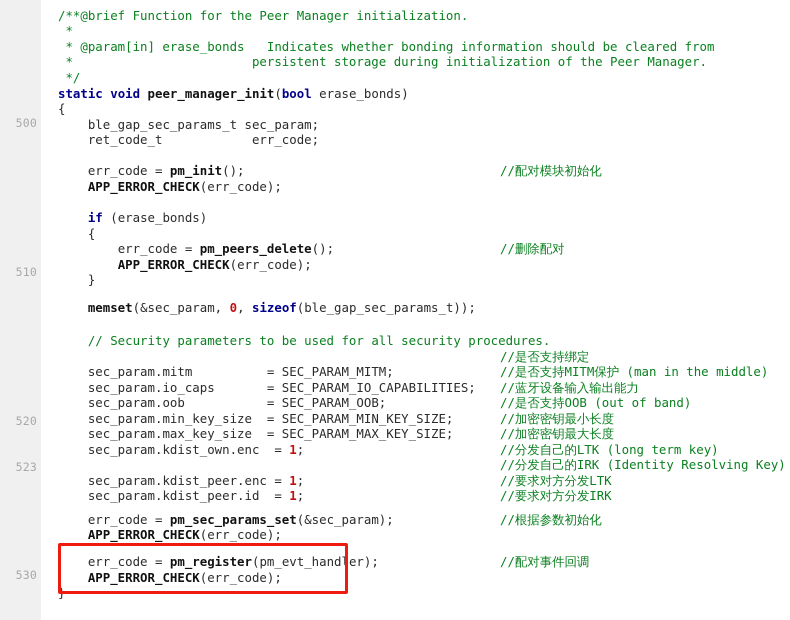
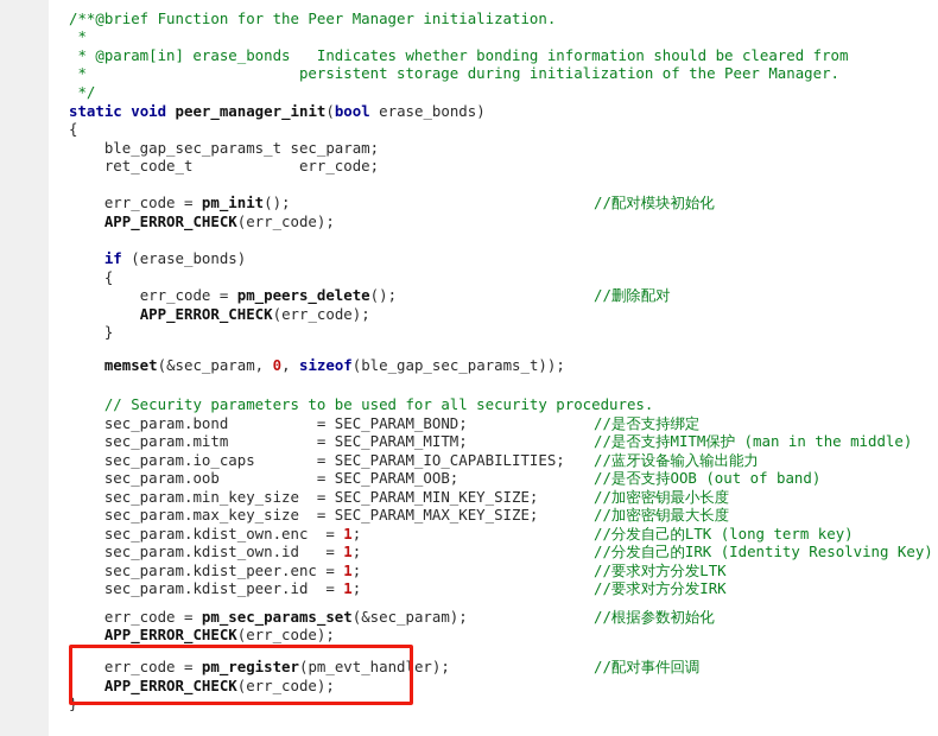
- 500
- 510
- 520
- 523
- 530
  /**@brief Function for the Peer Manager initialization.
  *
  * @param[in] erase_bonds Indicates whether bonding information should be cleared from
  * persistent storage during initialization of the Peer Manager.
  */
  static void peer_manager_init(bool erase_bonds)
  {
  ble_gap_sec_params_t sec_param;
  ret_code_t err_code;
  err_code = pm_init();
  APP_ERROR_CHECK(err_code);
  if (erase_bonds)
  {
  err_code = pm_peers_delete();
  APP_ERROR_CHECK(err_code);
  }
  memset(&sec_param, 0, sizeof(ble_gap_sec_params_t));
  // Security parameters to be used for all security procedures.
+ sec_param.bond = SEC_PARAM_BOND;
  sec_param.mitm = SEC_PARAM_MITM;
  sec_param.io_caps = SEC_PARAM_IO_CAPABILITIES;
  sec_param.oob = SEC_PARAM_OOB;
  sec_param.min_key_size = SEC_PARAM_MIN_KEY_SIZE;
  sec_param.max_key_size = SEC_PARAM_MAX_KEY_SIZE;
  sec_param.kdist_own.enc = 1;
+ sec_param.kdist_own.id = 1;
  sec_param.kdist_peer.enc = 1;
  sec_param.kdist_peer.id = 1;
  err_code = pm_sec_params_set(&sec_param);
  APP_ERROR_CHECK(err_code);
  err_code = pm_register(pm_evt_handler);
  APP_ERROR_CHECK(err_code);
  }
  //配对模块初始化
  //删除配对
  //是否支持绑定
  //是否支持MITM保护 (man in the middle)
  //蓝牙设备输入输出能力
  //是否支持OOB (out of band)
  //加密密钥最小长度
  //加密密钥最大长度
  //分发自己的LTK (long term key)
  //分发自己的IRK (Identity Resolving Key)
  //要求对方分发LTK
  //要求对方分发IRK
  //根据参数初始化
  //配对事件回调
